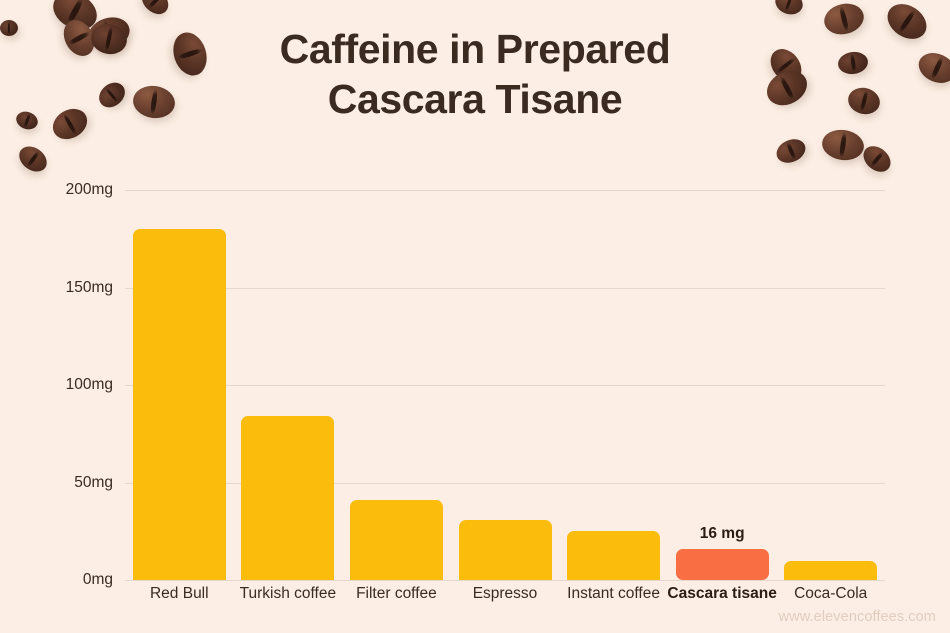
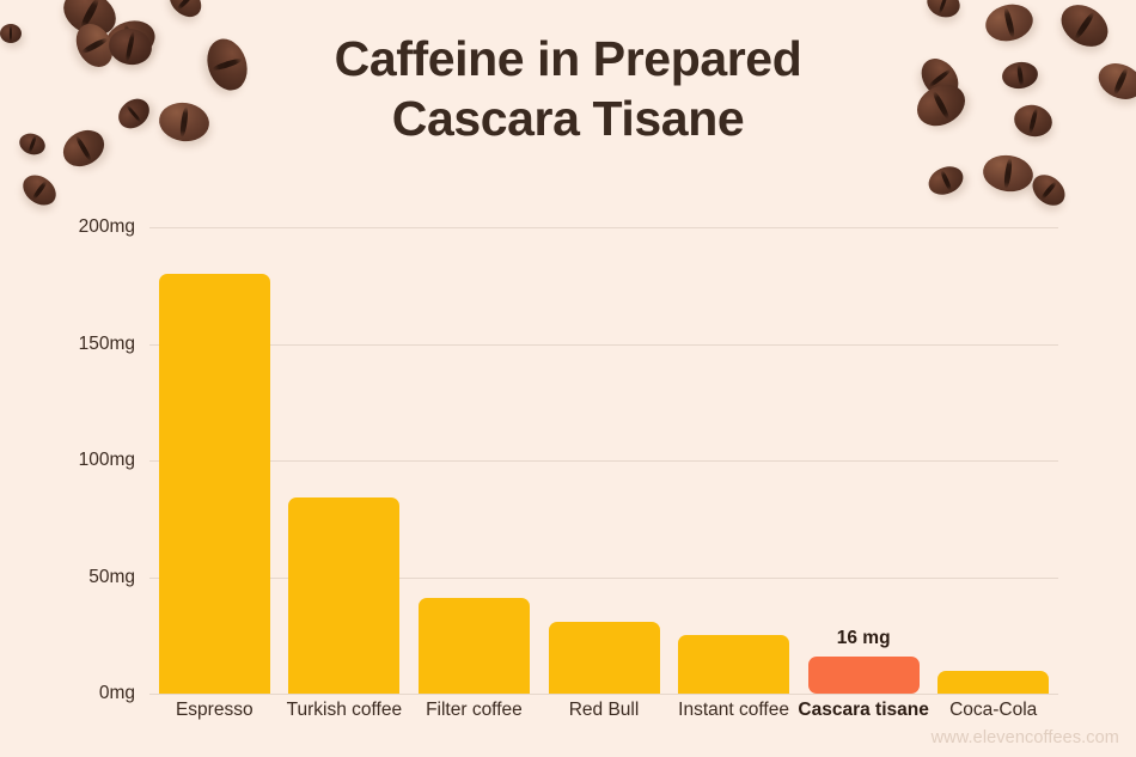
  Caffeine in Prepared
  Cascara Tisane
  0mg
  50mg
  100mg
  150mg
  200mg
  16 mg
- Red Bull
+ Espresso
  Turkish coffee
  Filter coffee
- Espresso
+ Red Bull
  Instant coffee
  Cascara tisane
  Coca-Cola
  www.elevencoffees.com
